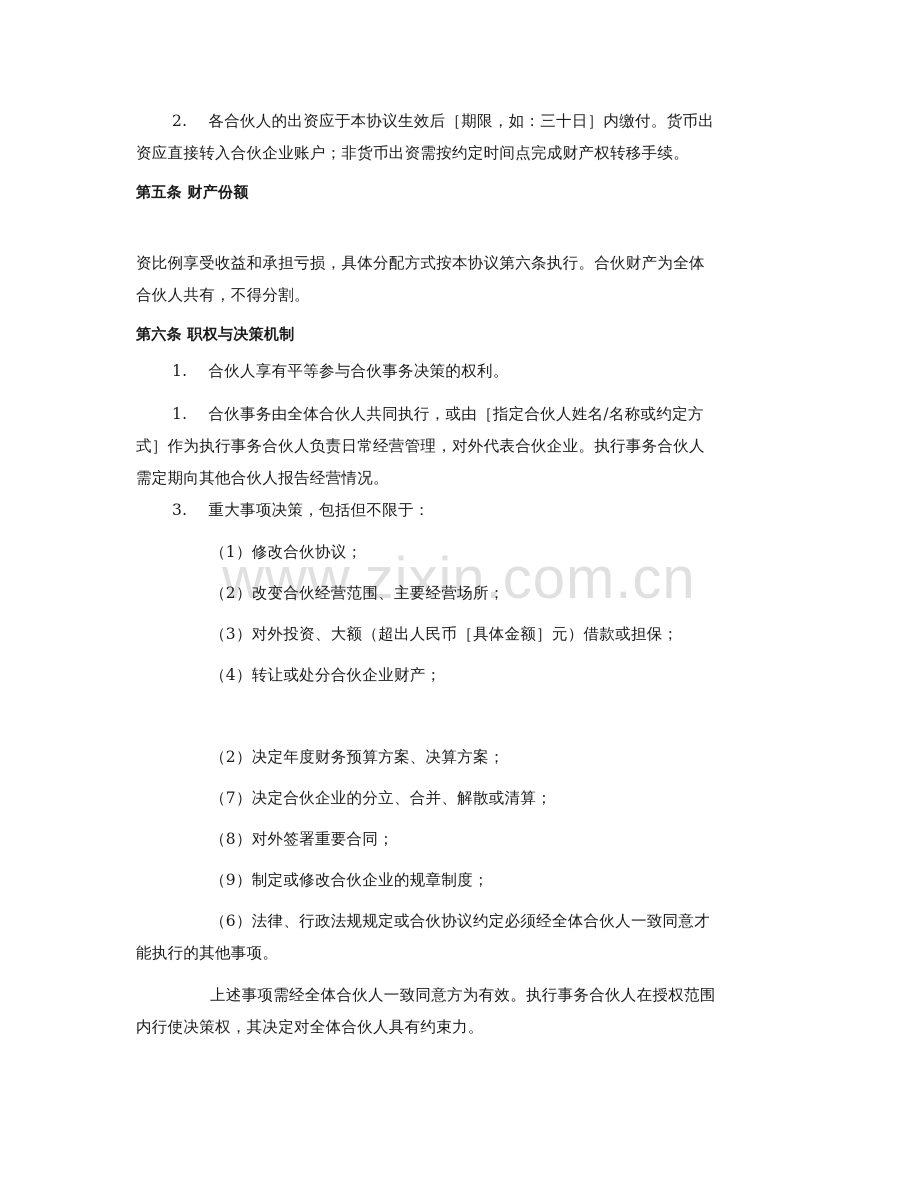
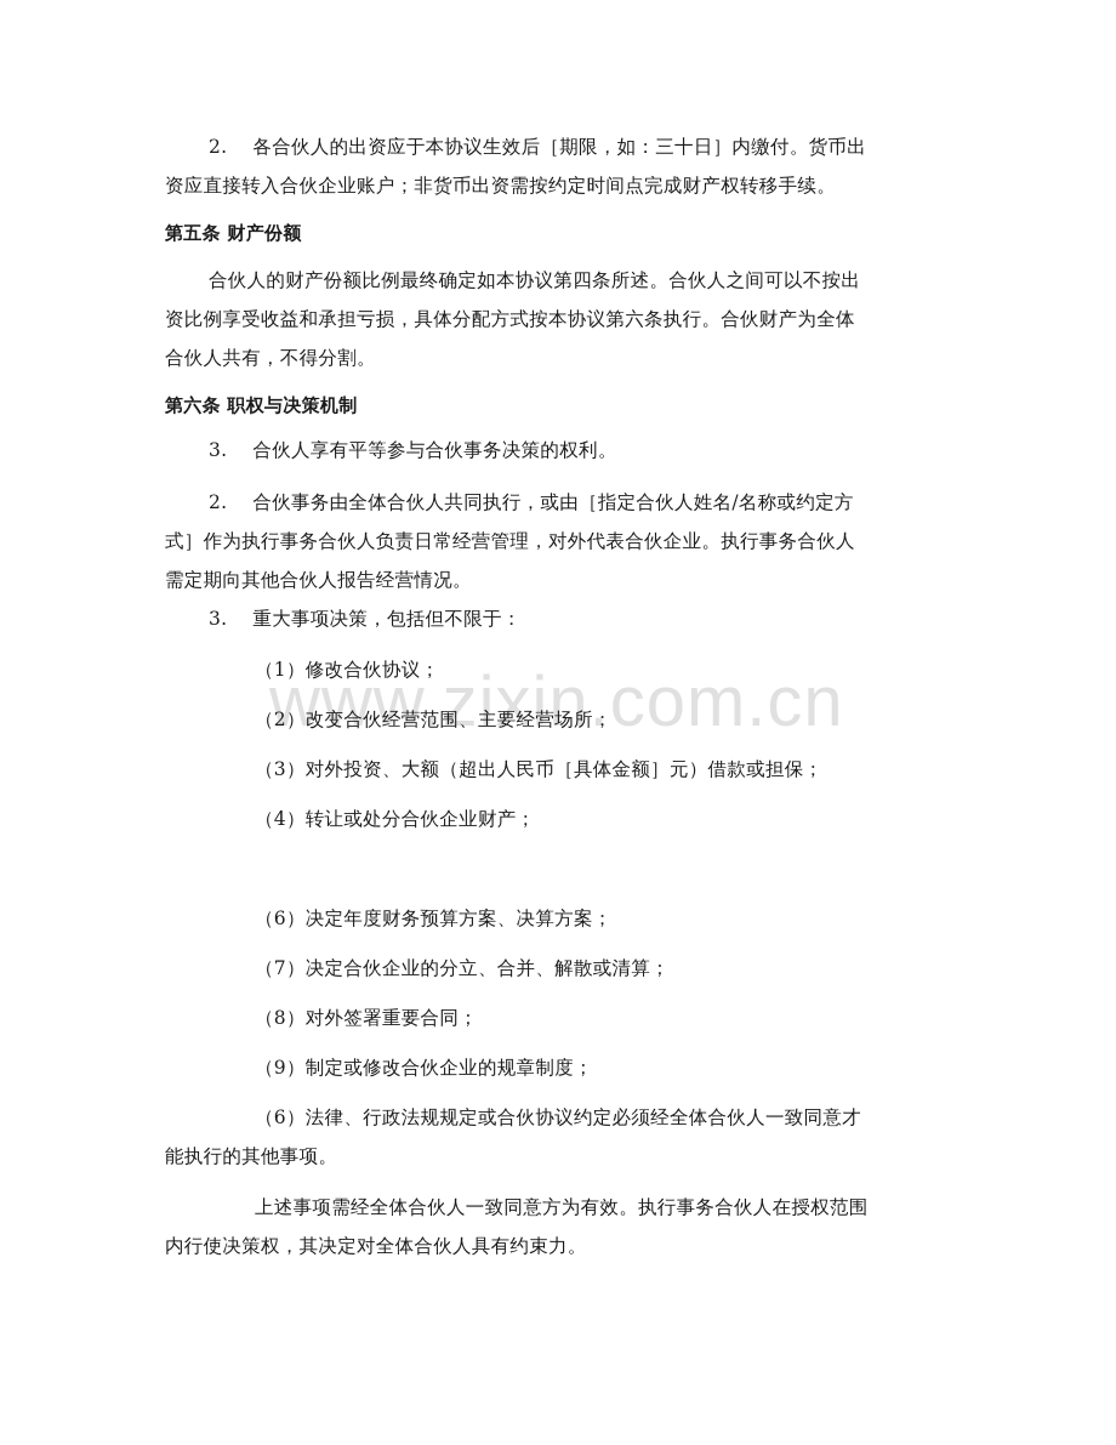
  www.zixin.com.cn
  2. 各合伙人的出资应于本协议生效后［期限，如：三十日］内缴付。货币出
  资应直接转入合伙企业账户；非货币出资需按约定时间点完成财产权转移手续。
  第五条 财产份额
+ 合伙人的财产份额比例最终确定如本协议第四条所述。合伙人之间可以不按出
  资比例享受收益和承担亏损，具体分配方式按本协议第六条执行。合伙财产为全体
  合伙人共有，不得分割。
  第六条 职权与决策机制
- 1. 合伙人享有平等参与合伙事务决策的权利。
+ 3. 合伙人享有平等参与合伙事务决策的权利。
- 1. 合伙事务由全体合伙人共同执行，或由［指定合伙人姓名/名称或约定方
+ 2. 合伙事务由全体合伙人共同执行，或由［指定合伙人姓名/名称或约定方
  式］作为执行事务合伙人负责日常经营管理，对外代表合伙企业。执行事务合伙人
  需定期向其他合伙人报告经营情况。
  3. 重大事项决策，包括但不限于：
  （1）修改合伙协议；
  （2）改变合伙经营范围、主要经营场所；
  （3）对外投资、大额（超出人民币［具体金额］元）借款或担保；
  （4）转让或处分合伙企业财产；
- （2）决定年度财务预算方案、决算方案；
+ （6）决定年度财务预算方案、决算方案；
  （7）决定合伙企业的分立、合并、解散或清算；
  （8）对外签署重要合同；
  （9）制定或修改合伙企业的规章制度；
  （6）法律、行政法规规定或合伙协议约定必须经全体合伙人一致同意才
  能执行的其他事项。
  上述事项需经全体合伙人一致同意方为有效。执行事务合伙人在授权范围
  内行使决策权，其决定对全体合伙人具有约束力。
